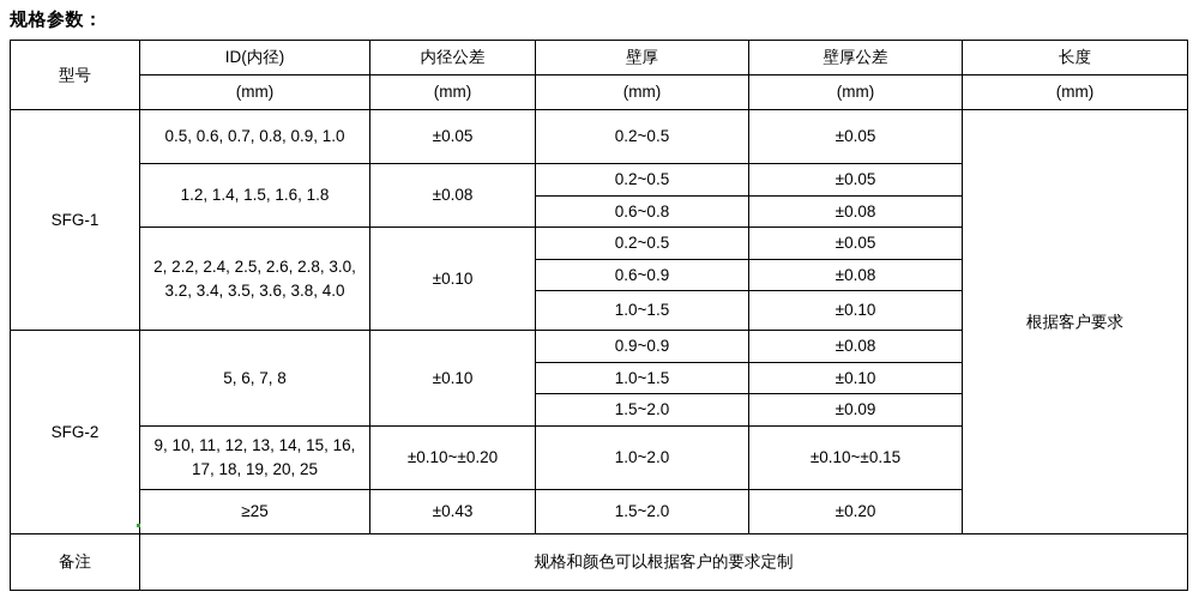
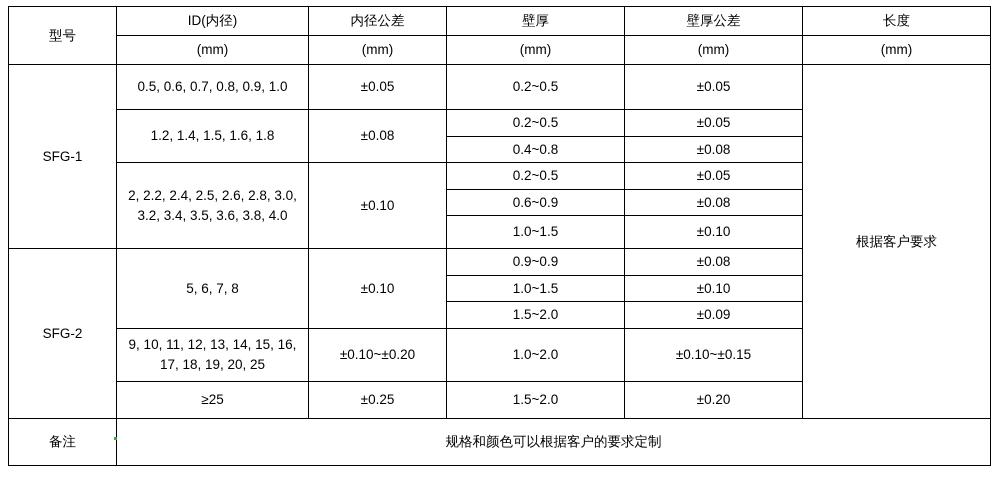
- 规格参数：
  型号	ID(内径)	内径公差	壁厚	壁厚公差	长度
  (mm)	(mm)	(mm)	(mm)	(mm)
  SFG-1	0.5, 0.6, 0.7, 0.8, 0.9, 1.0	±0.05	0.2~0.5	±0.05	根据客户要求
  1.2, 1.4, 1.5, 1.6, 1.8	±0.08	0.2~0.5	±0.05
- 0.6~0.8	±0.08
+ 0.4~0.8	±0.08
  2, 2.2, 2.4, 2.5, 2.6, 2.8, 3.0, 3.2, 3.4, 3.5, 3.6, 3.8, 4.0	±0.10	0.2~0.5	±0.05
  0.6~0.9	±0.08
  1.0~1.5	±0.10
  SFG-2	5, 6, 7, 8	±0.10	0.9~0.9	±0.08
  1.0~1.5	±0.10
  1.5~2.0	±0.09
  9, 10, 11, 12, 13, 14, 15, 16, 17, 18, 19, 20, 25	±0.10~±0.20	1.0~2.0	±0.10~±0.15
- ≥25	±0.43	1.5~2.0	±0.20
+ ≥25	±0.25	1.5~2.0	±0.20
  备注	规格和颜色可以根据客户的要求定制
